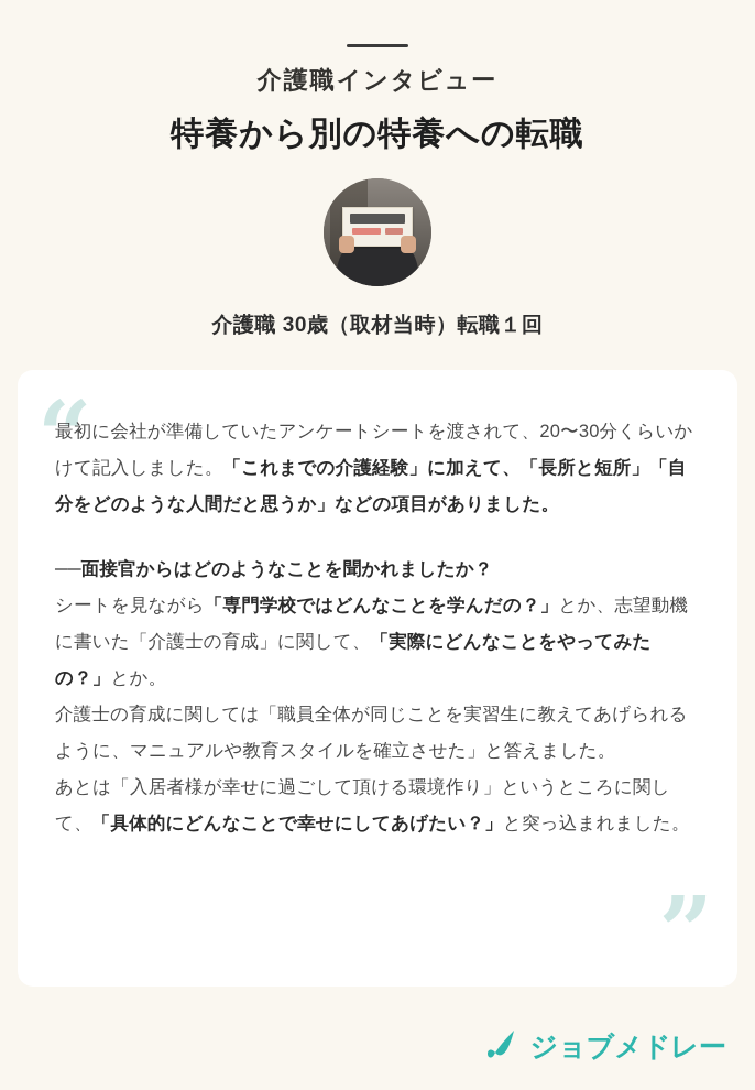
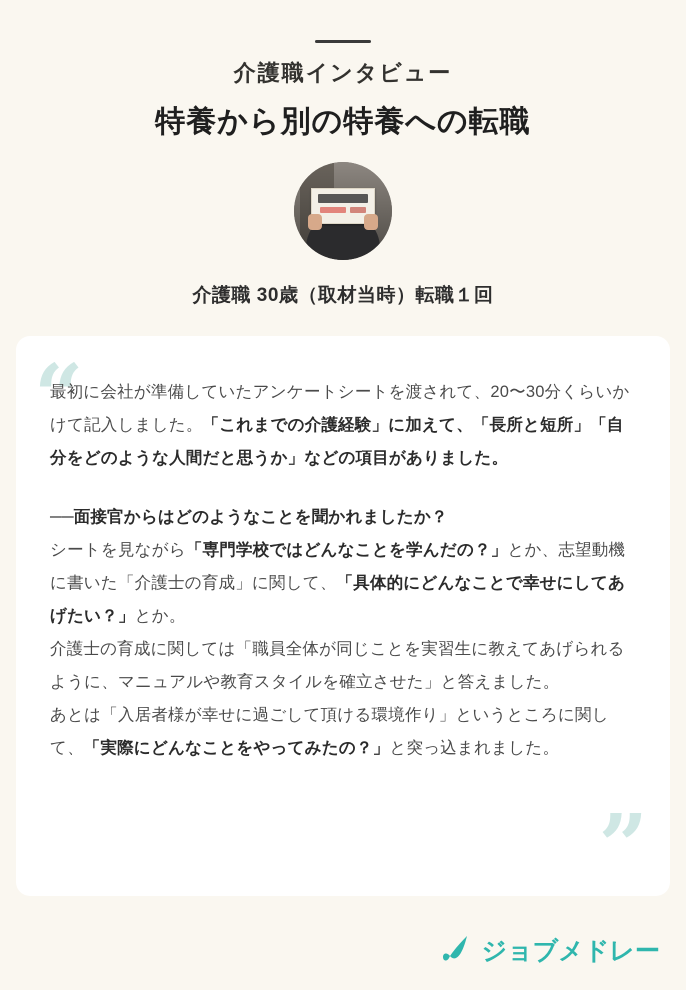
  介護職インタビュー
  特養から別の特養への転職
  介護職 30歳（取材当時）転職１回
  “
  ”
  最初に会社が準備していたアンケートシートを渡されて、20〜30分くらいかけて記入しました。「これまでの介護経験」に加えて、「長所と短所」「自分をどのような人間だと思うか」などの項目がありました。
  ──面接官からはどのようなことを聞かれましたか？
- シートを見ながら「専門学校ではどんなことを学んだの？」とか、志望動機に書いた「介護士の育成」に関して、「実際にどんなことをやってみたの？」とか。
+ シートを見ながら「専門学校ではどんなことを学んだの？」とか、志望動機に書いた「介護士の育成」に関して、「具体的にどんなことで幸せにしてあげたい？」とか。
  介護士の育成に関しては「職員全体が同じことを実習生に教えてあげられるように、マニュアルや教育スタイルを確立させた」と答えました。
- あとは「入居者様が幸せに過ごして頂ける環境作り」というところに関して、「具体的にどんなことで幸せにしてあげたい？」と突っ込まれました。
+ あとは「入居者様が幸せに過ごして頂ける環境作り」というところに関して、「実際にどんなことをやってみたの？」と突っ込まれました。
  ジョブメドレー
